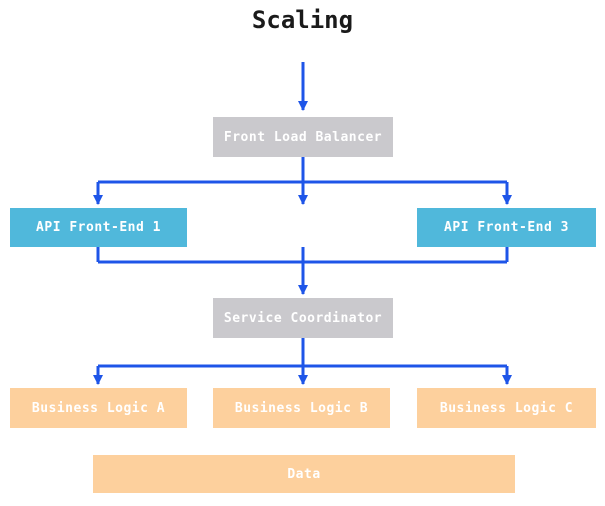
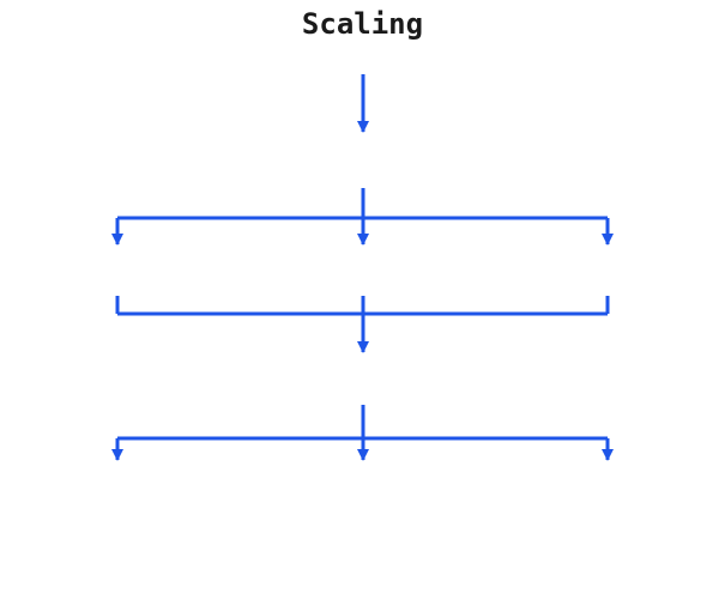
  Scaling
- Front Load Balancer
- API Front-End 1
- API Front-End 3
- Service Coordinator
- Business Logic A
- Business Logic B
- Business Logic C
- Data
